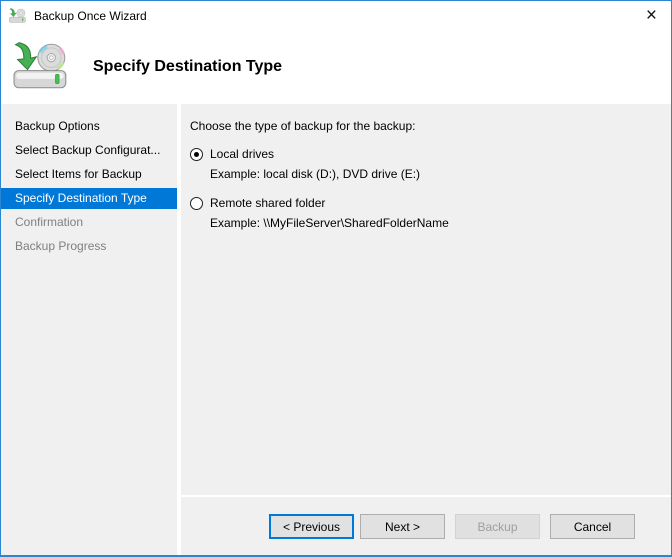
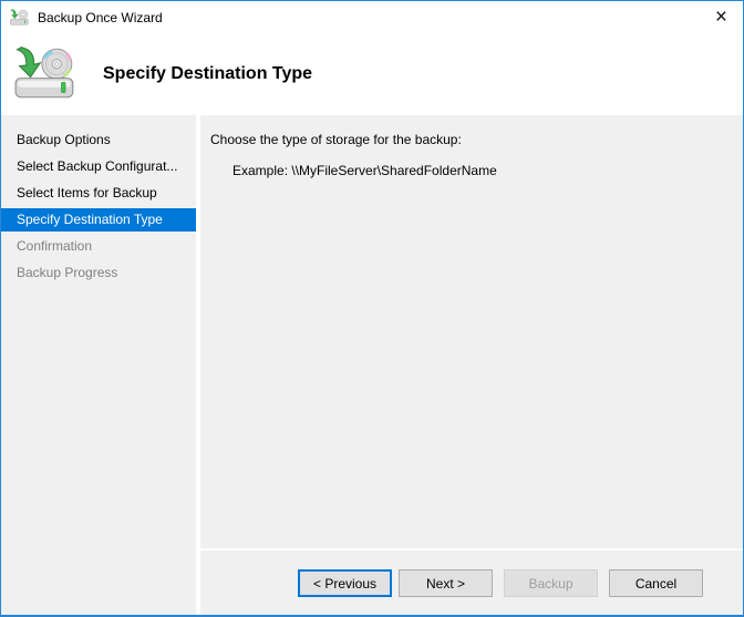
  Backup Once Wizard
  ×
  Specify Destination Type
  Backup Options
  Select Backup Configurat...
  Select Items for Backup
  Specify Destination Type
  Confirmation
  Backup Progress
- Choose the type of backup for the backup:
+ Choose the type of storage for the backup:
- Local drives
- Example: local disk (D:), DVD drive (E:)
- Remote shared folder
  Example: \\MyFileServer\SharedFolderName
  < Previous
  Next >
  Backup
  Cancel
